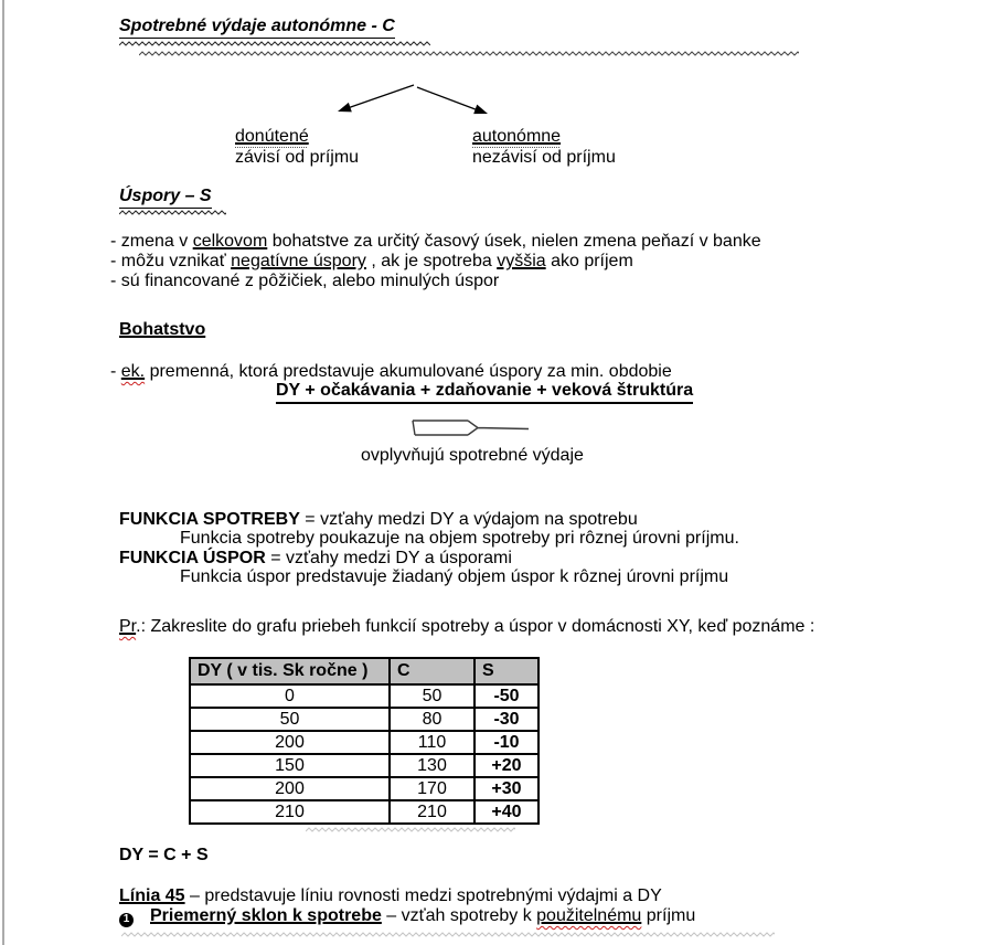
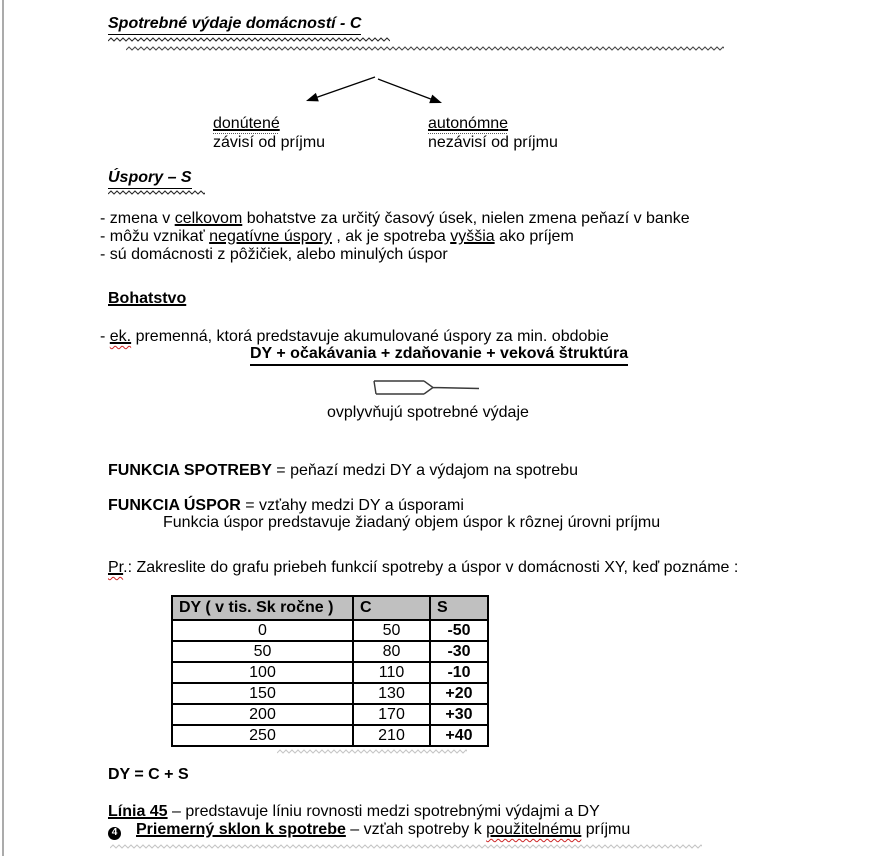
- Spotrebné výdaje autonómne - C
+ Spotrebné výdaje domácností - C
  donútené
  závisí od príjmu
  autonómne
  nezávisí od príjmu
  Úspory – S
  - zmena v celkovom bohatstve za určitý časový úsek, nielen zmena peňazí v banke
  - môžu vznikať negatívne úspory , ak je spotreba vyššia ako príjem
- - sú financované z pôžičiek, alebo minulých úspor
+ - sú domácnosti z pôžičiek, alebo minulých úspor
  Bohatstvo
  - ek. premenná, ktorá predstavuje akumulované úspory za min. obdobie
  DY + očakávania + zdaňovanie + veková štruktúra
  ovplyvňujú spotrebné výdaje
- FUNKCIA SPOTREBY = vzťahy medzi DY a výdajom na spotrebu
+ FUNKCIA SPOTREBY = peňazí medzi DY a výdajom na spotrebu
- Funkcia spotreby poukazuje na objem spotreby pri rôznej úrovni príjmu.
  FUNKCIA ÚSPOR = vzťahy medzi DY a úsporami
  Funkcia úspor predstavuje žiadaný objem úspor k rôznej úrovni príjmu
  Pr.: Zakreslite do grafu priebeh funkcií spotreby a úspor v domácnosti XY, keď poznáme :
  DY ( v tis. Sk ročne )	C	S
  0	50	-50
  50	80	-30
- 200	110	-10
+ 100	110	-10
  150	130	+20
  200	170	+30
- 210	210	+40
+ 250	210	+40
  DY = C + S
  Línia 45 – predstavuje líniu rovnosti medzi spotrebnými výdajmi a DY
- 1 Priemerný sklon k spotrebe – vzťah spotreby k použitelnému príjmu
+ 4 Priemerný sklon k spotrebe – vzťah spotreby k použitelnému príjmu
